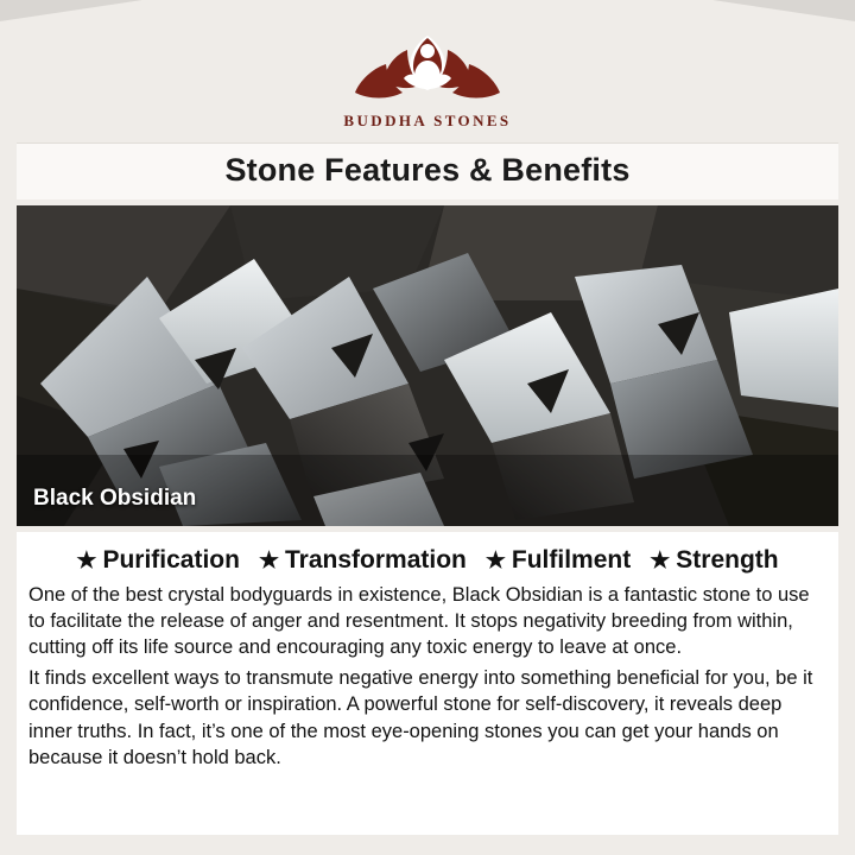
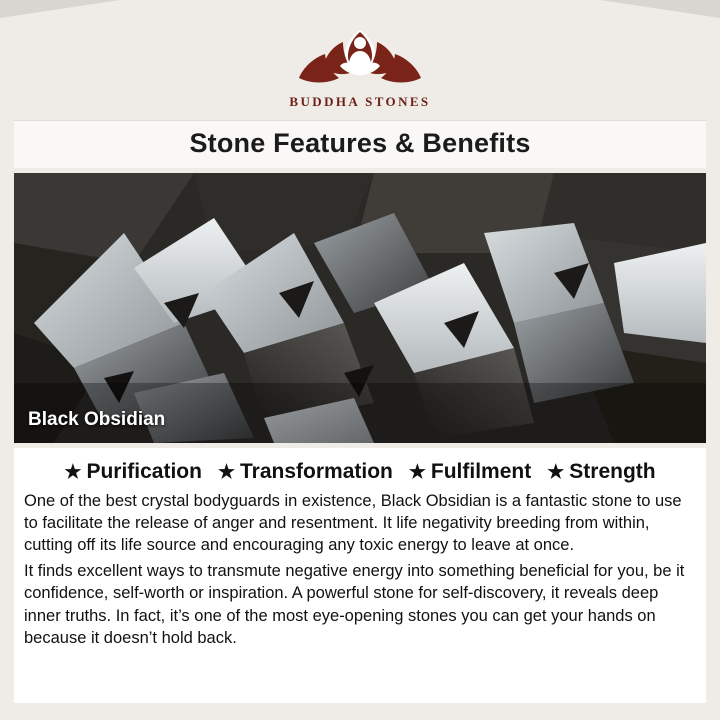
  BUDDHA STONES
  Stone Features & Benefits
  Black Obsidian
  ★
  Purification
  ★
  Transformation
  ★
  Fulfilment
  ★
  Strength
- One of the best crystal bodyguards in existence, Black Obsidian is a fantastic stone to use to facilitate the release of anger and resentment. It stops negativity breeding from within, cutting off its life source and encouraging any toxic energy to leave at once.
+ One of the best crystal bodyguards in existence, Black Obsidian is a fantastic stone to use to facilitate the release of anger and resentment. It life negativity breeding from within, cutting off its life source and encouraging any toxic energy to leave at once.
  It finds excellent ways to transmute negative energy into something beneficial for you, be it confidence, self-worth or inspiration. A powerful stone for self-discovery, it reveals deep inner truths. In fact, it’s one of the most eye-opening stones you can get your hands on because it doesn’t hold back.
